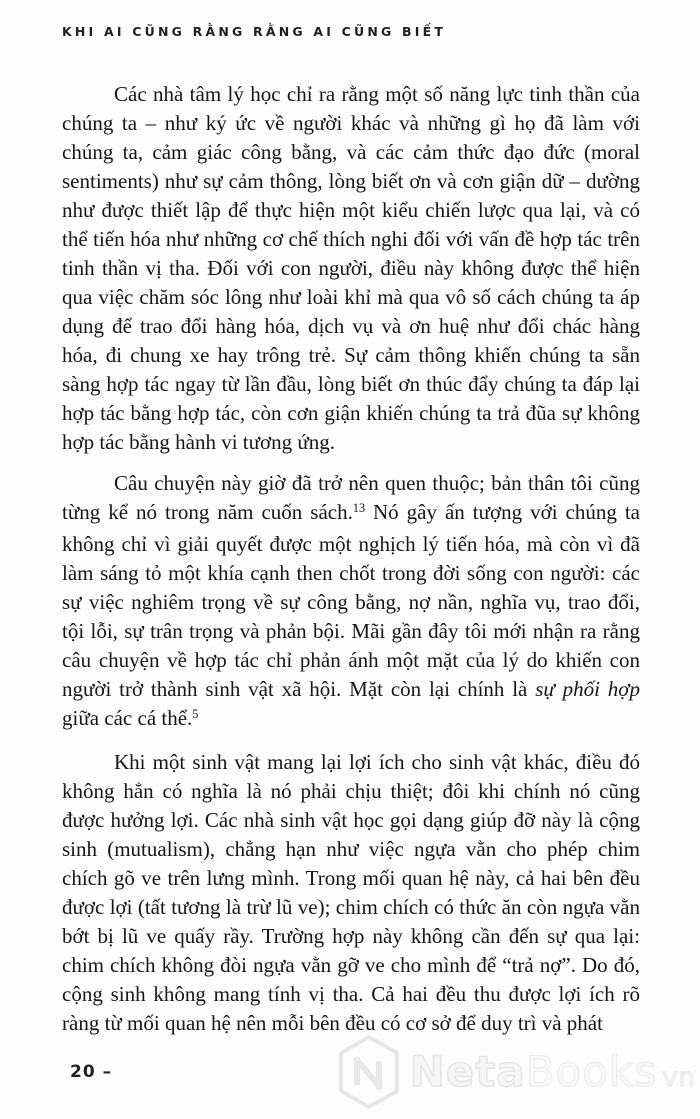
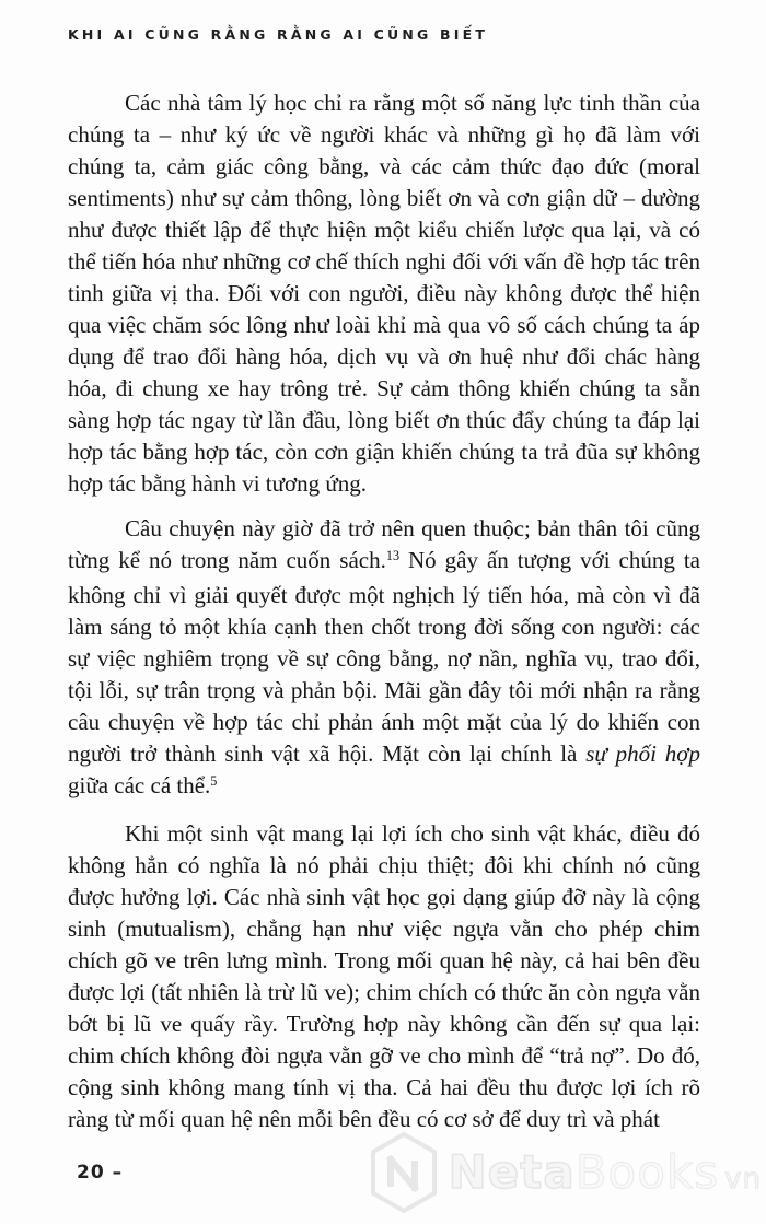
  KHI AI CŨNG RẰNG RẰNG AI CŨNG BIẾT
- Các nhà tâm lý học chỉ ra rằng một số năng lực tinh thần của chúng ta – như ký ức về người khác và những gì họ đã làm với chúng ta, cảm giác công bằng, và các cảm thức đạo đức (moral sentiments) như sự cảm thông, lòng biết ơn và cơn giận dữ – dường như được thiết lập để thực hiện một kiểu chiến lược qua lại, và có thể tiến hóa như những cơ chế thích nghi đối với vấn đề hợp tác trên tinh thần vị tha. Đối với con người, điều này không được thể hiện qua việc chăm sóc lông như loài khỉ mà qua vô số cách chúng ta áp dụng để trao đổi hàng hóa, dịch vụ và ơn huệ như đổi chác hàng hóa, đi chung xe hay trông trẻ. Sự cảm thông khiến chúng ta sẵn sàng hợp tác ngay từ lần đầu, lòng biết ơn thúc đẩy chúng ta đáp lại hợp tác bằng hợp tác, còn cơn giận khiến chúng ta trả đũa sự không hợp tác bằng hành vi tương ứng.
+ Các nhà tâm lý học chỉ ra rằng một số năng lực tinh thần của chúng ta – như ký ức về người khác và những gì họ đã làm với chúng ta, cảm giác công bằng, và các cảm thức đạo đức (moral sentiments) như sự cảm thông, lòng biết ơn và cơn giận dữ – dường như được thiết lập để thực hiện một kiểu chiến lược qua lại, và có thể tiến hóa như những cơ chế thích nghi đối với vấn đề hợp tác trên tinh giữa vị tha. Đối với con người, điều này không được thể hiện qua việc chăm sóc lông như loài khỉ mà qua vô số cách chúng ta áp dụng để trao đổi hàng hóa, dịch vụ và ơn huệ như đổi chác hàng hóa, đi chung xe hay trông trẻ. Sự cảm thông khiến chúng ta sẵn sàng hợp tác ngay từ lần đầu, lòng biết ơn thúc đẩy chúng ta đáp lại hợp tác bằng hợp tác, còn cơn giận khiến chúng ta trả đũa sự không hợp tác bằng hành vi tương ứng.
  Câu chuyện này giờ đã trở nên quen thuộc; bản thân tôi cũng từng kể nó trong năm cuốn sách.13 Nó gây ấn tượng với chúng ta không chỉ vì giải quyết được một nghịch lý tiến hóa, mà còn vì đã làm sáng tỏ một khía cạnh then chốt trong đời sống con người: các sự việc nghiêm trọng về sự công bằng, nợ nần, nghĩa vụ, trao đổi, tội lỗi, sự trân trọng và phản bội. Mãi gần đây tôi mới nhận ra rằng câu chuyện về hợp tác chỉ phản ánh một mặt của lý do khiến con người trở thành sinh vật xã hội. Mặt còn lại chính là sự phối hợp giữa các cá thể.5
- Khi một sinh vật mang lại lợi ích cho sinh vật khác, điều đó không hẳn có nghĩa là nó phải chịu thiệt; đôi khi chính nó cũng được hưởng lợi. Các nhà sinh vật học gọi dạng giúp đỡ này là cộng sinh (mutualism), chẳng hạn như việc ngựa vằn cho phép chim chích gõ ve trên lưng mình. Trong mối quan hệ này, cả hai bên đều được lợi (tất tương là trừ lũ ve); chim chích có thức ăn còn ngựa vằn bớt bị lũ ve quấy rầy. Trường hợp này không cần đến sự qua lại: chim chích không đòi ngựa vằn gỡ ve cho mình để “trả nợ”. Do đó, cộng sinh không mang tính vị tha. Cả hai đều thu được lợi ích rõ ràng từ mối quan hệ nên mỗi bên đều có cơ sở để duy trì và phát
+ Khi một sinh vật mang lại lợi ích cho sinh vật khác, điều đó không hẳn có nghĩa là nó phải chịu thiệt; đôi khi chính nó cũng được hưởng lợi. Các nhà sinh vật học gọi dạng giúp đỡ này là cộng sinh (mutualism), chẳng hạn như việc ngựa vằn cho phép chim chích gõ ve trên lưng mình. Trong mối quan hệ này, cả hai bên đều được lợi (tất nhiên là trừ lũ ve); chim chích có thức ăn còn ngựa vằn bớt bị lũ ve quấy rầy. Trường hợp này không cần đến sự qua lại: chim chích không đòi ngựa vằn gỡ ve cho mình để “trả nợ”. Do đó, cộng sinh không mang tính vị tha. Cả hai đều thu được lợi ích rõ ràng từ mối quan hệ nên mỗi bên đều có cơ sở để duy trì và phát
  20 –
